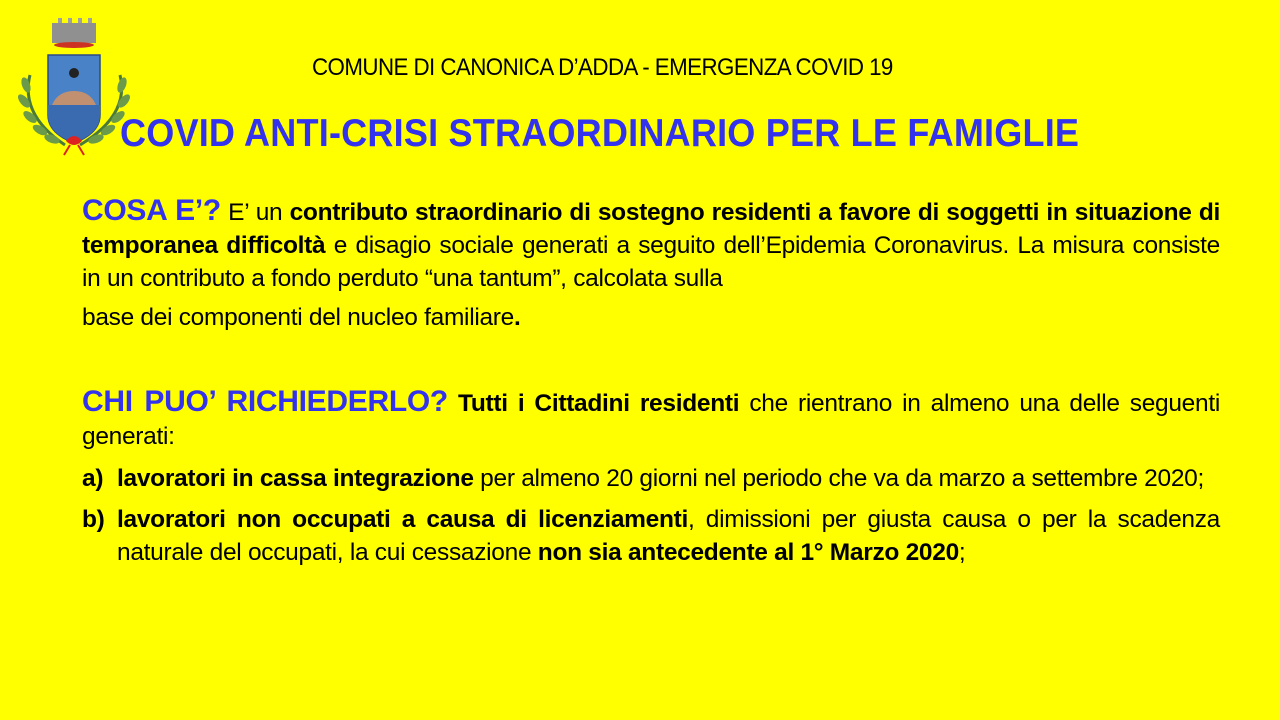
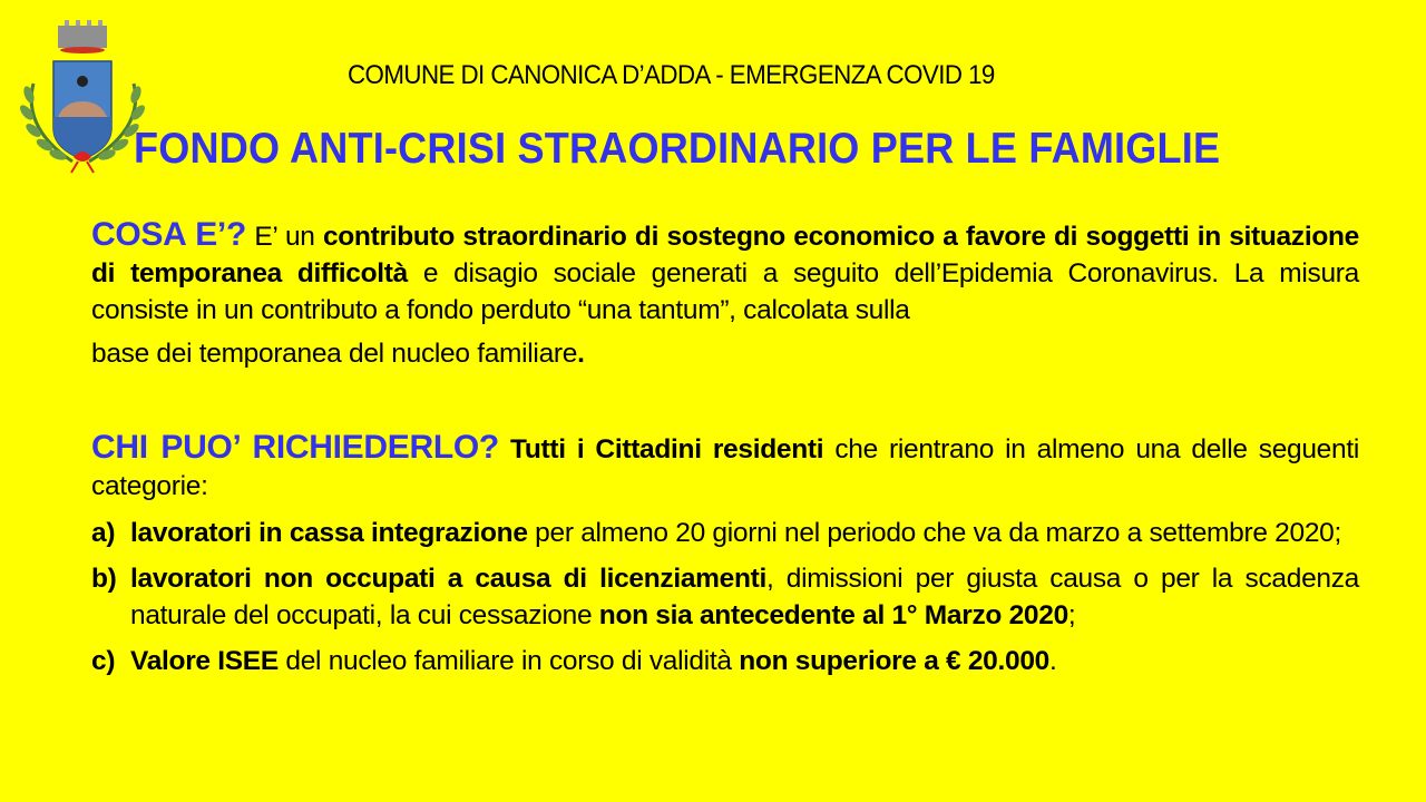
  COMUNE DI CANONICA D’ADDA - EMERGENZA COVID 19
- COVID ANTI-CRISI STRAORDINARIO PER LE FAMIGLIE
+ FONDO ANTI-CRISI STRAORDINARIO PER LE FAMIGLIE
- COSA E’? E’ un contributo straordinario di sostegno residenti a favore di soggetti in situazione di temporanea difficoltà e disagio sociale generati a seguito dell’Epidemia Coronavirus. La misura consiste in un contributo a fondo perduto “una tantum”, calcolata sulla
+ COSA E’? E’ un contributo straordinario di sostegno economico a favore di soggetti in situazione di temporanea difficoltà e disagio sociale generati a seguito dell’Epidemia Coronavirus. La misura consiste in un contributo a fondo perduto “una tantum”, calcolata sulla
- base dei componenti del nucleo familiare.
+ base dei temporanea del nucleo familiare.
- CHI PUO’ RICHIEDERLO? Tutti i Cittadini residenti che rientrano in almeno una delle seguenti generati:
+ CHI PUO’ RICHIEDERLO? Tutti i Cittadini residenti che rientrano in almeno una delle seguenti categorie:
  a)
  lavoratori in cassa integrazione per almeno 20 giorni nel periodo che va da marzo a settembre 2020;
  b)
  lavoratori non occupati a causa di licenziamenti, dimissioni per giusta causa o per la scadenza naturale del occupati, la cui cessazione non sia antecedente al 1° Marzo 2020;
+ c)
+ Valore ISEE del nucleo familiare in corso di validità non superiore a € 20.000.
